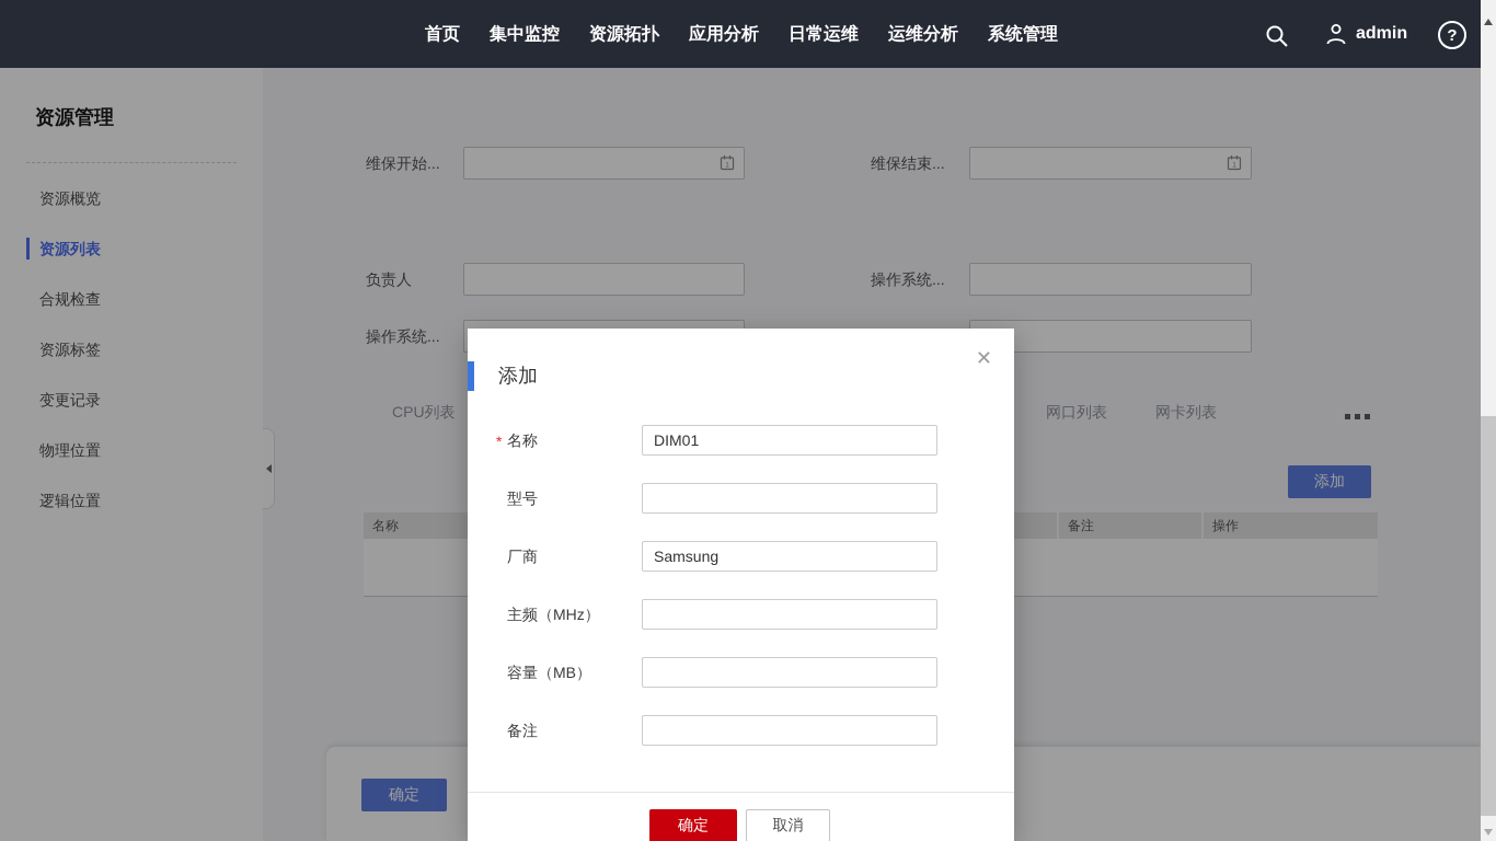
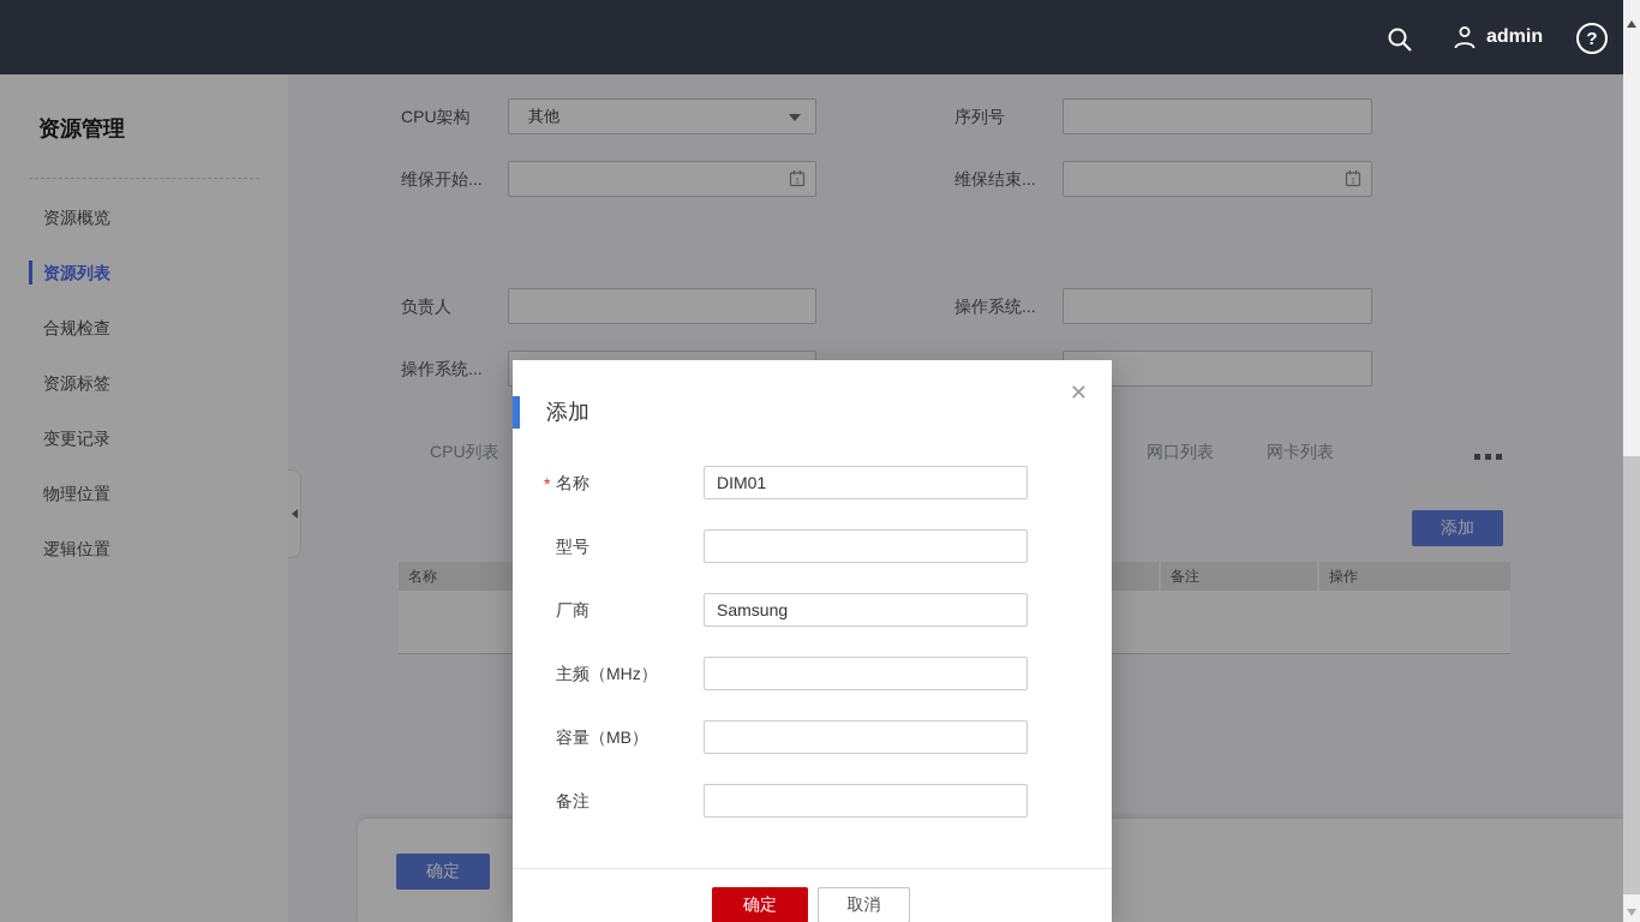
- 首页
- 集中监控
- 资源拓扑
- 应用分析
- 日常运维
- 运维分析
- 系统管理
  admin
  ?
  资源管理
  资源概览
  资源列表
  合规检查
  资源标签
  变更记录
  物理位置
  逻辑位置
+ CPU架构
+ 其他
+ 序列号
  维保开始...
  维保结束...
  负责人
  操作系统...
  操作系统...
  CPU列表
  网口列表
  网卡列表
  添加
  名称
  备注
  操作
  确定
  添加
  ✕
  名称
  DIM01
  型号
  厂商
  Samsung
  主频（MHz）
  容量（MB）
  备注
  确定
  取消
